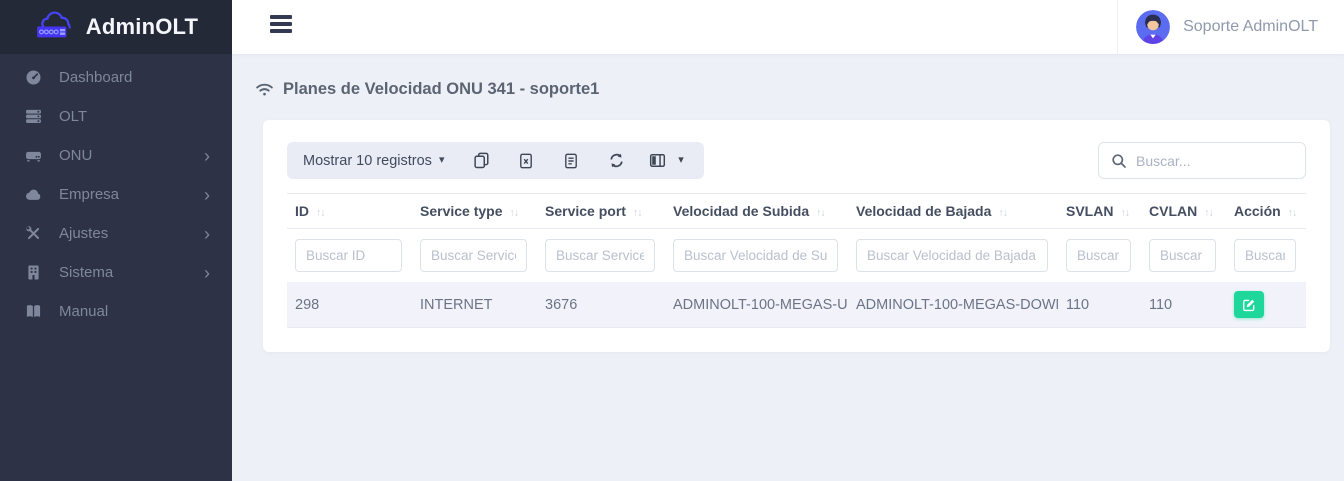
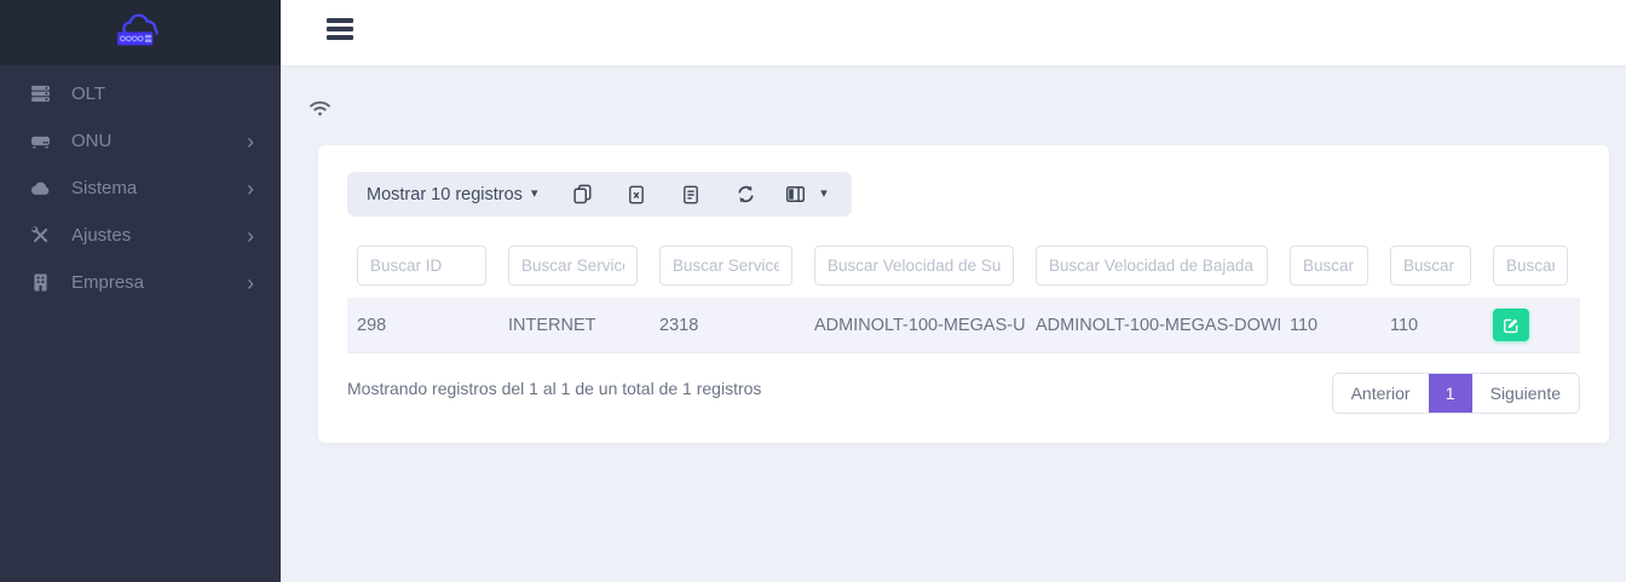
- AdminOLT
- Dashboard
  OLT
  ONU
  ›
- Empresa
+ Sistema
  ›
  Ajustes
  ›
- Sistema
+ Empresa
  ›
- Manual
- Soporte AdminOLT
- Planes de Velocidad ONU 341 - soporte1
  Mostrar 10 registros
  ▾
  ▾
- Buscar...
- ID ↑↓	Service type ↑↓	Service port ↑↓	Velocidad de Subida ↑↓	Velocidad de Bajada ↑↓	SVLAN ↑↓	CVLAN ↑↓	Acción ↑↓
  Buscar ID	Buscar Servic	Buscar Service	Buscar Velocidad de Su	Buscar Velocidad de Bajada	Buscar	Buscar	Buscar
- 298	INTERNET	3676	ADMINOLT-100-MEGAS-U	ADMINOLT-100-MEGAS-DOW	110	110
+ 298	INTERNET	2318	ADMINOLT-100-MEGAS-U	ADMINOLT-100-MEGAS-DOW	110	110
+ Mostrando registros del 1 al 1 de un total de 1 registros
+ Anterior
+ 1
+ Siguiente
